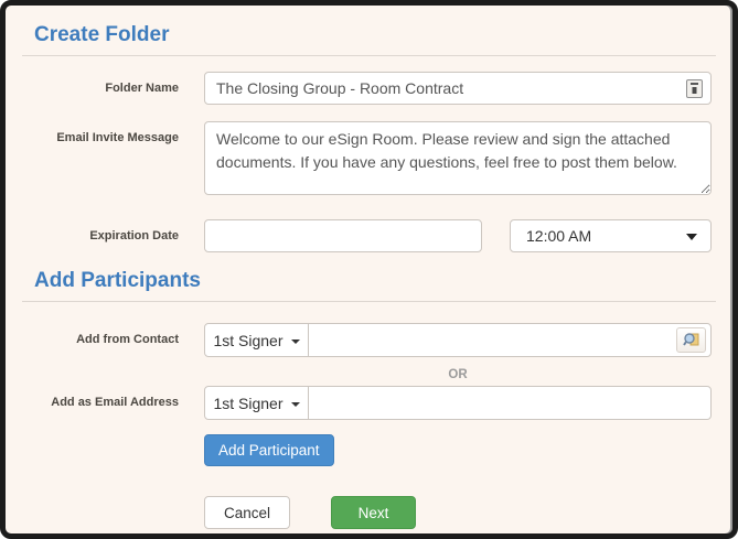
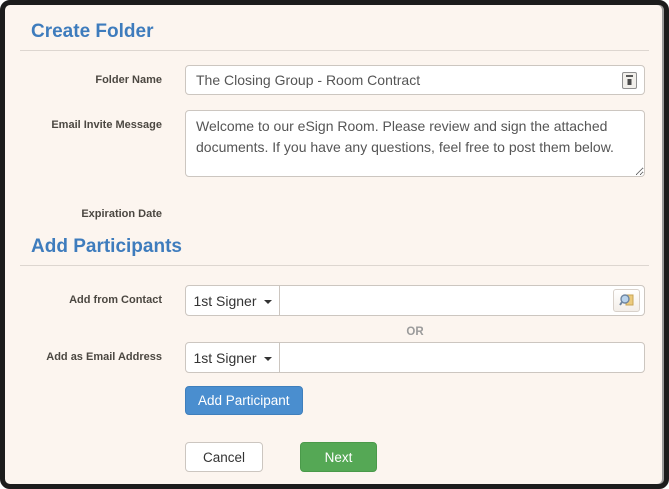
  Create Folder
  Folder Name
  The Closing Group - Room Contract
  Email Invite Message
  Expiration Date
- 12:00 AM
  Add Participants
  Add from Contact
  1st Signer
  OR
  Add as Email Address
  1st Signer
  Add Participant
  Cancel
  Next
